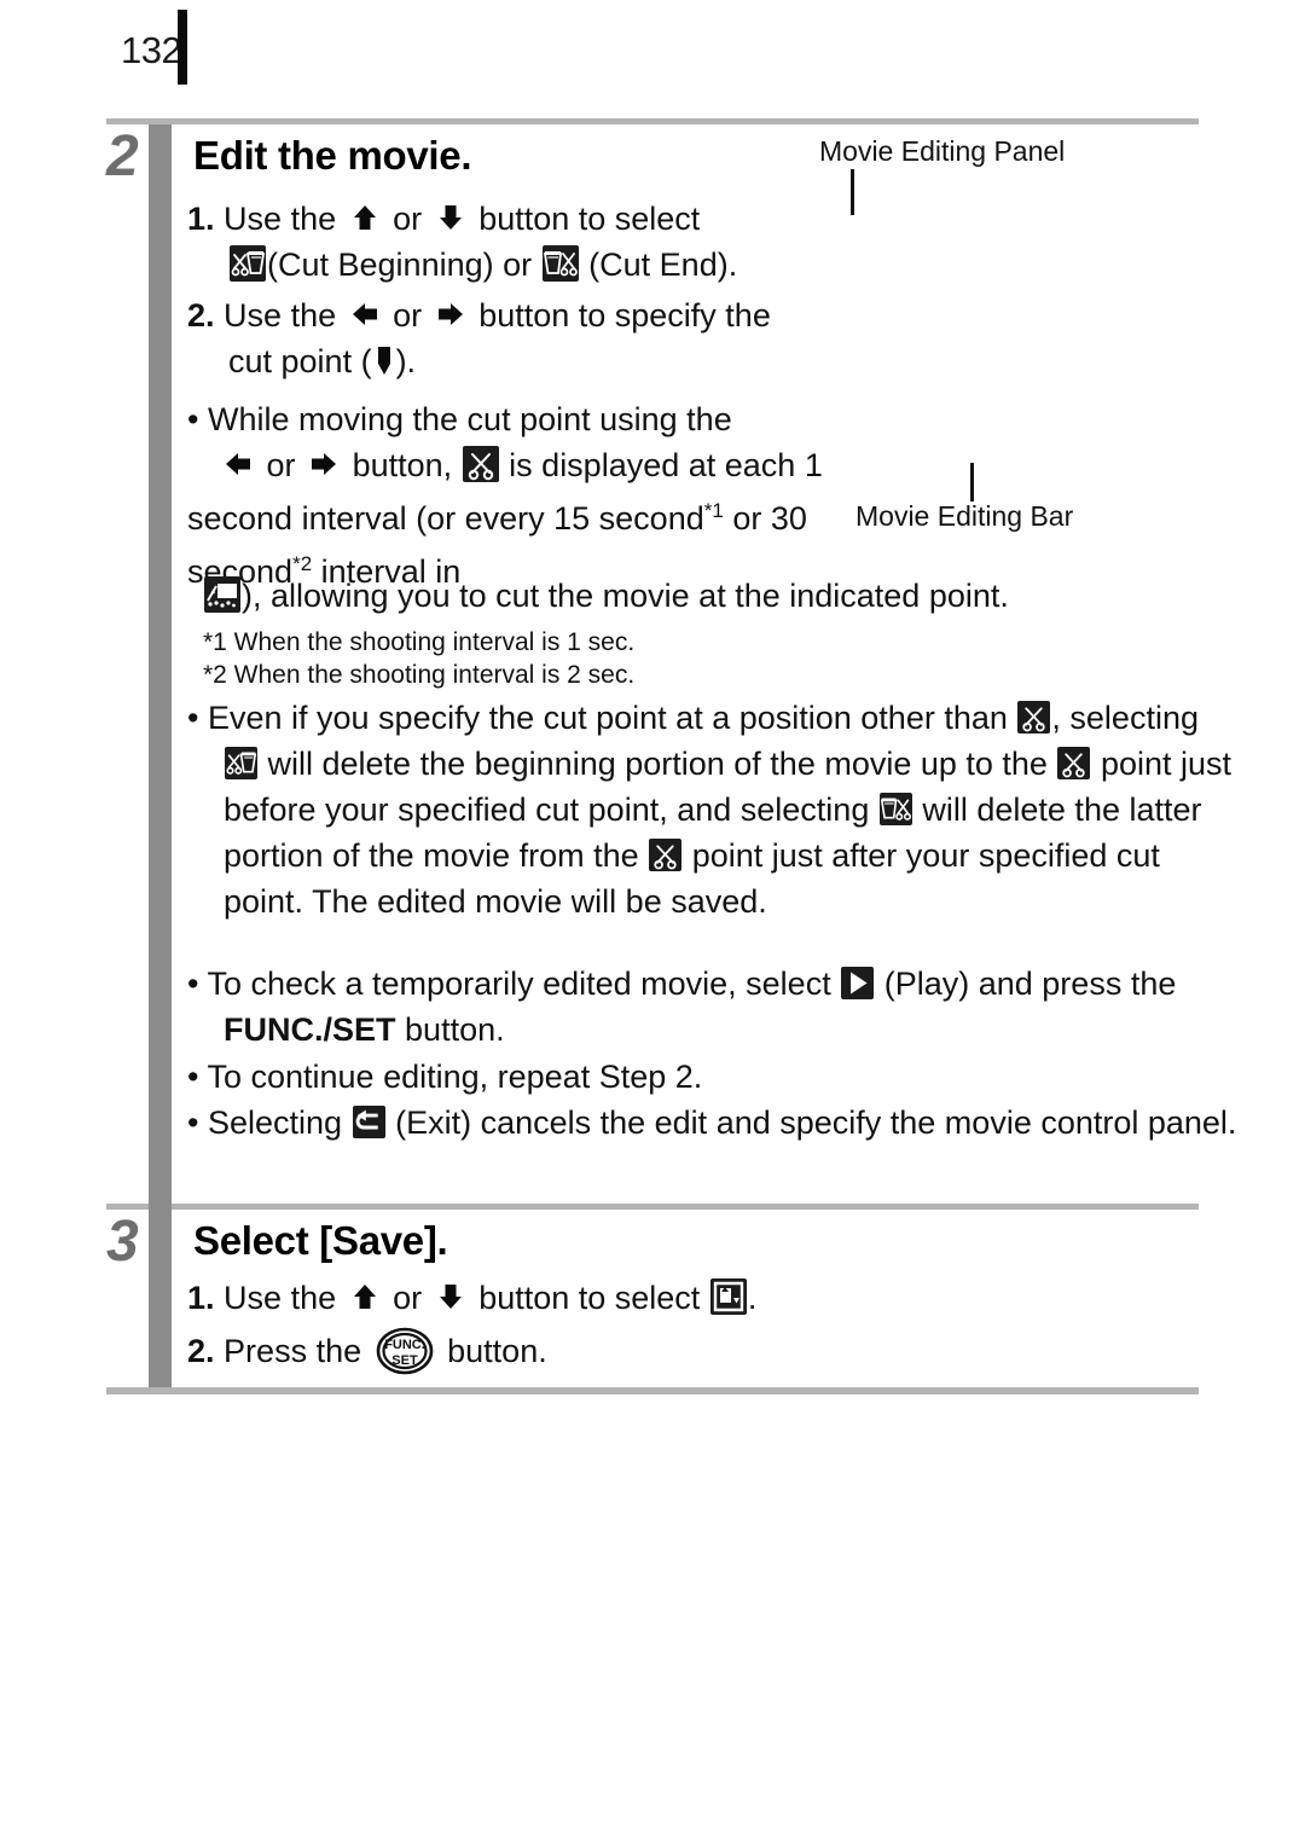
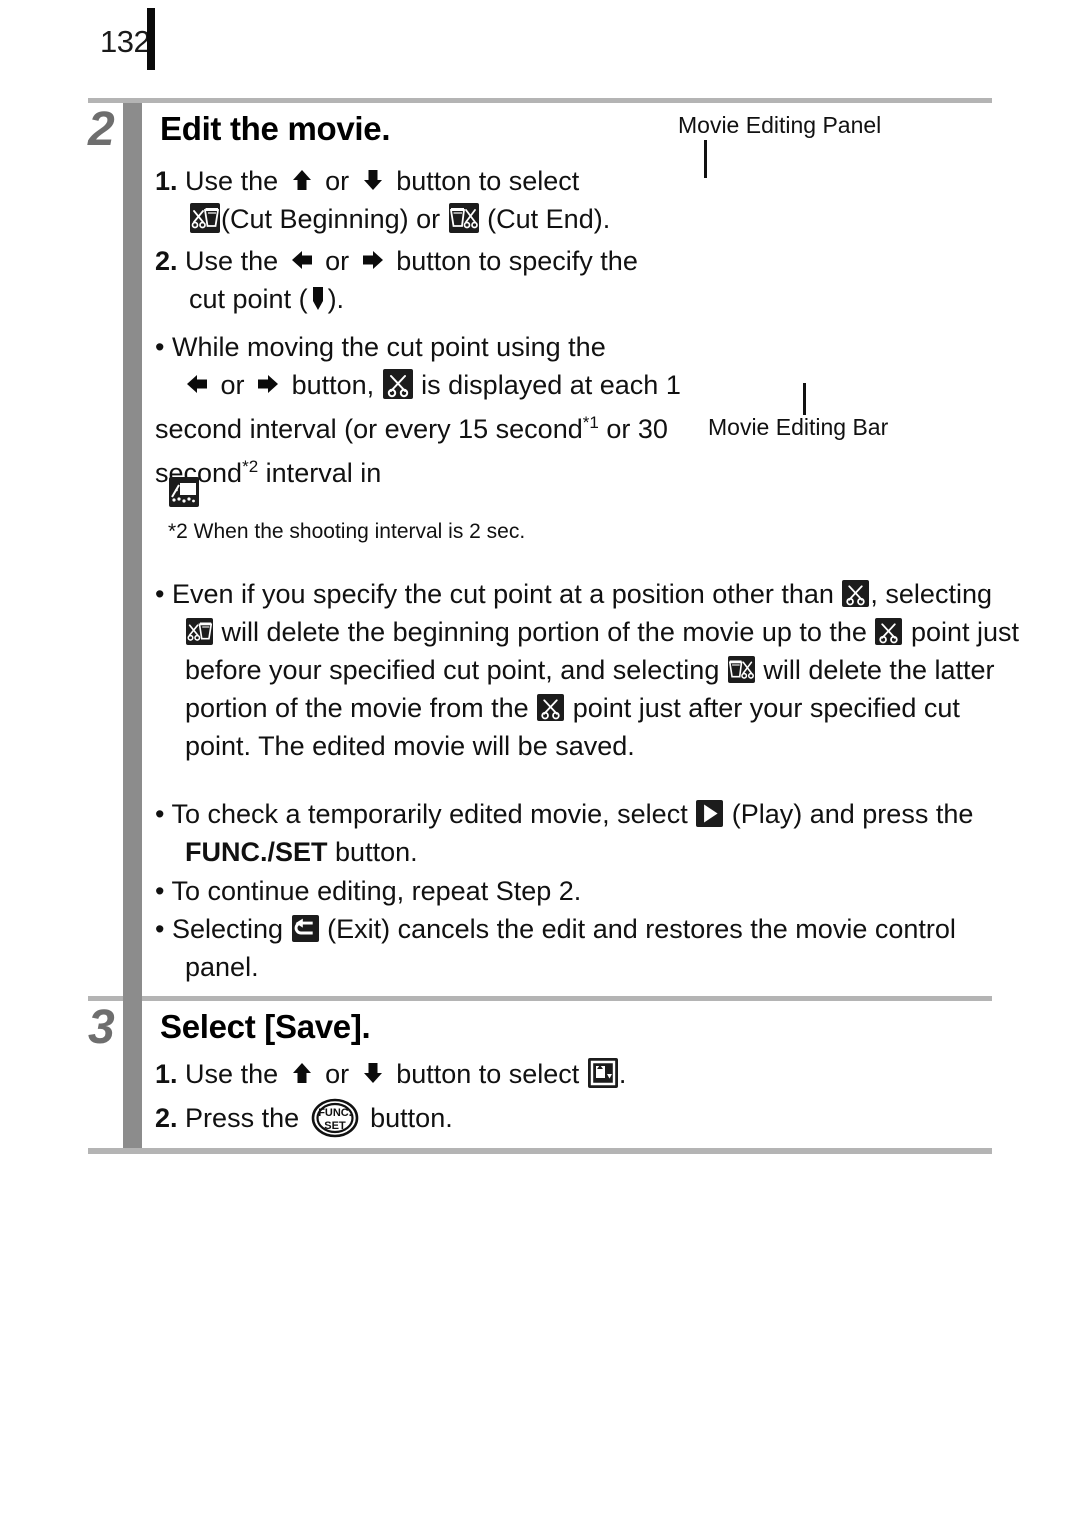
  132
  2
  Edit the movie.
  1. Use the or button to select
  (Cut Beginning) or (Cut End).
  2. Use the or button to specify the
  cut point ( ).
  • While moving the cut point using the
  or button, is displayed at each 1 second interval (or every 15 second*1 or 30 second*2 interval in
- ), allowing you to cut the movie at the indicated point.
- *1 When the shooting interval is 1 sec.
  *2 When the shooting interval is 2 sec.
  • Even if you specify the cut point at a position other than , selecting will delete the beginning portion of the movie up to the point just before your specified cut point, and selecting will delete the latter portion of the movie from the point just after your specified cut point. The edited movie will be saved.
  • To check a temporarily edited movie, select (Play) and press the FUNC./SET button.
  • To continue editing, repeat Step 2.
- • Selecting (Exit) cancels the edit and specify the movie control panel.
+ • Selecting (Exit) cancels the edit and restores the movie control panel.
  3
  Select [Save].
  1. Use the or button to select .
  2. Press the button.
  Movie Editing Panel
  Movie Editing Bar
